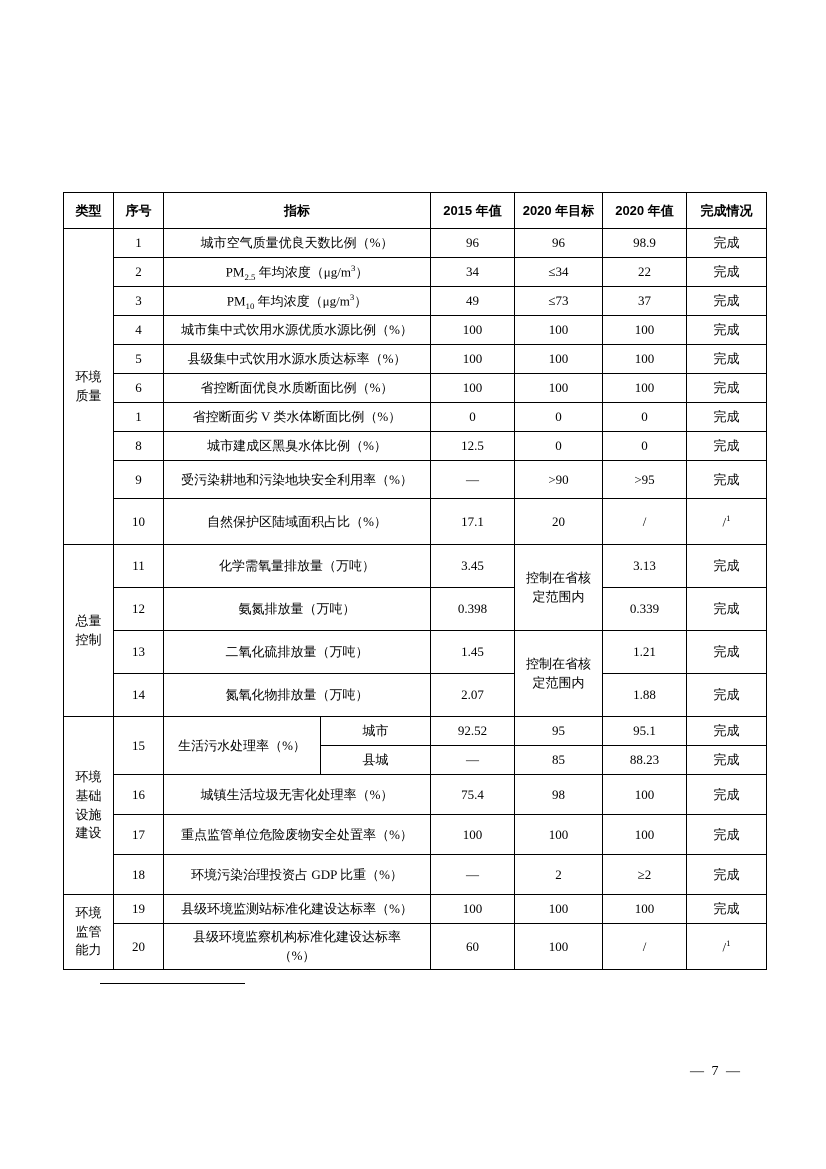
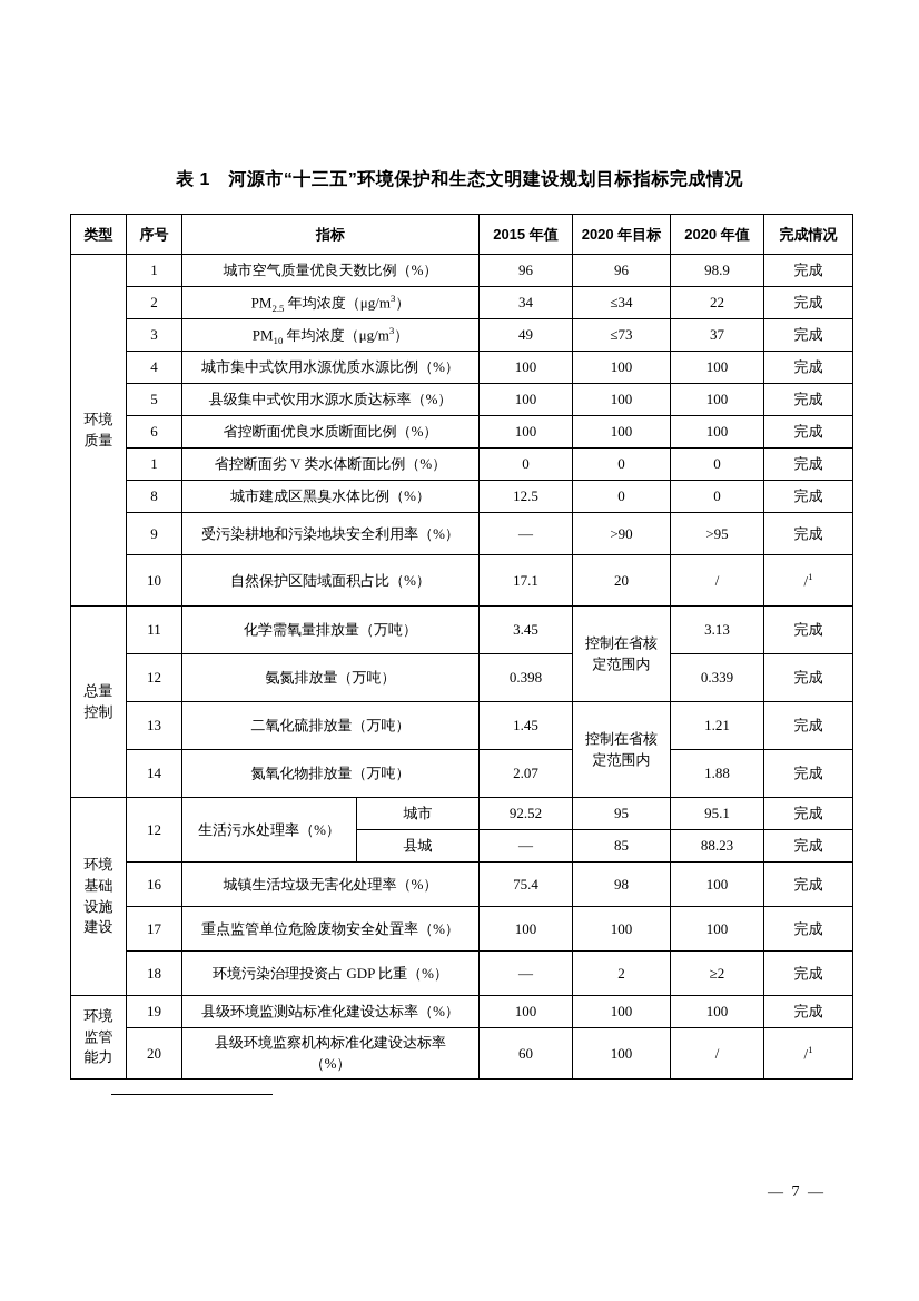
+ 表 1 河源市“十三五”环境保护和生态文明建设规划目标指标完成情况
  类型	序号	指标	2015 年值	2020 年目标	2020 年值	完成情况
  环境 质量	1	城市空气质量优良天数比例（%）	96	96	98.9	完成
  2	PM2.5 年均浓度（μg/m3）	34	≤34	22	完成
  3	PM10 年均浓度（μg/m3）	49	≤73	37	完成
  4	城市集中式饮用水源优质水源比例（%）	100	100	100	完成
  5	县级集中式饮用水源水质达标率（%）	100	100	100	完成
  6	省控断面优良水质断面比例（%）	100	100	100	完成
  1	省控断面劣 V 类水体断面比例（%）	0	0	0	完成
  8	城市建成区黑臭水体比例（%）	12.5	0	0	完成
  9	受污染耕地和污染地块安全利用率（%）	—	>90	>95	完成
  10	自然保护区陆域面积占比（%）	17.1	20	/	/1
  总量 控制	11	化学需氧量排放量（万吨）	3.45	控制在省核 定范围内	3.13	完成
  12	氨氮排放量（万吨）	0.398	0.339	完成
  13	二氧化硫排放量（万吨）	1.45	控制在省核 定范围内	1.21	完成
  14	氮氧化物排放量（万吨）	2.07	1.88	完成
- 环境 基础 设施 建设	15	生活污水处理率（%）	城市	92.52	95	95.1	完成
+ 环境 基础 设施 建设	12	生活污水处理率（%）	城市	92.52	95	95.1	完成
  县城	—	85	88.23	完成
  16	城镇生活垃圾无害化处理率（%）	75.4	98	100	完成
  17	重点监管单位危险废物安全处置率（%）	100	100	100	完成
  18	环境污染治理投资占 GDP 比重（%）	—	2	≥2	完成
  环境 监管 能力	19	县级环境监测站标准化建设达标率（%）	100	100	100	完成
  20	县级环境监察机构标准化建设达标率 （%）	60	100	/	/1
  — 7 —
